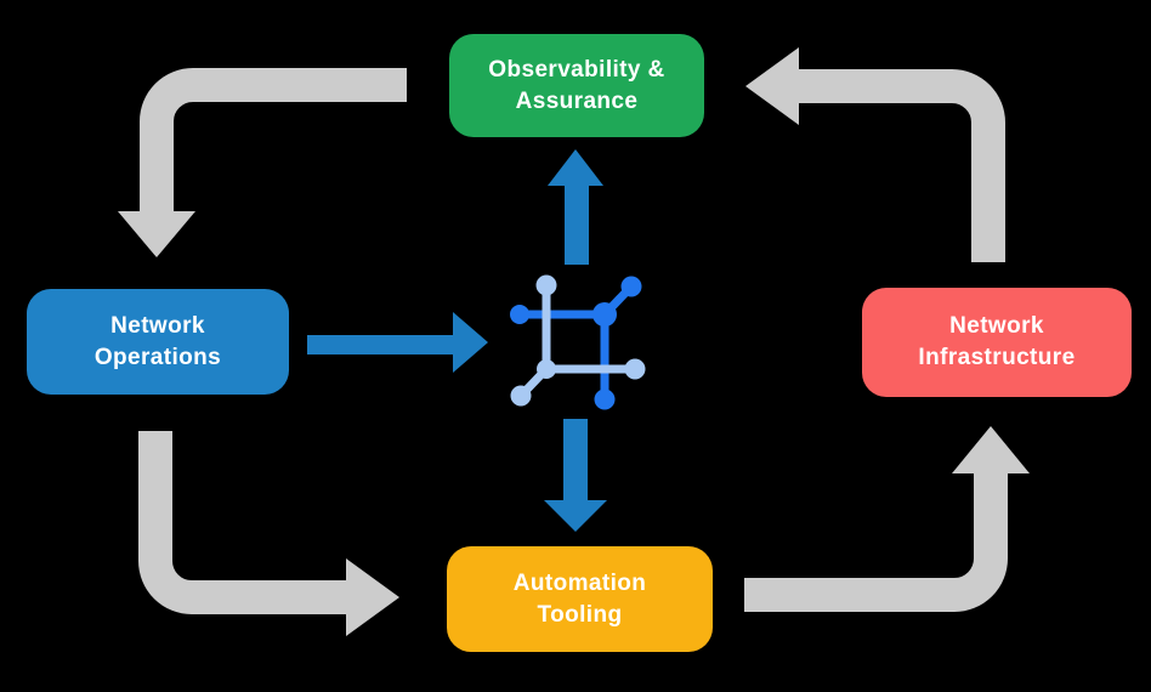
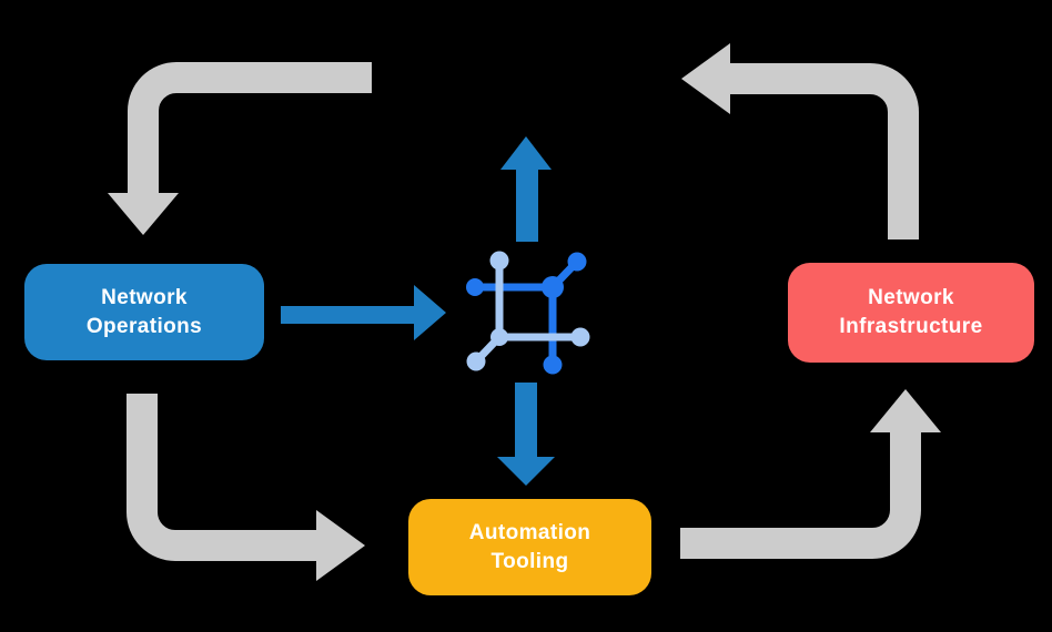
- Observability &
- Assurance
  Network
  Operations
  Network
  Infrastructure
  Automation
  Tooling
